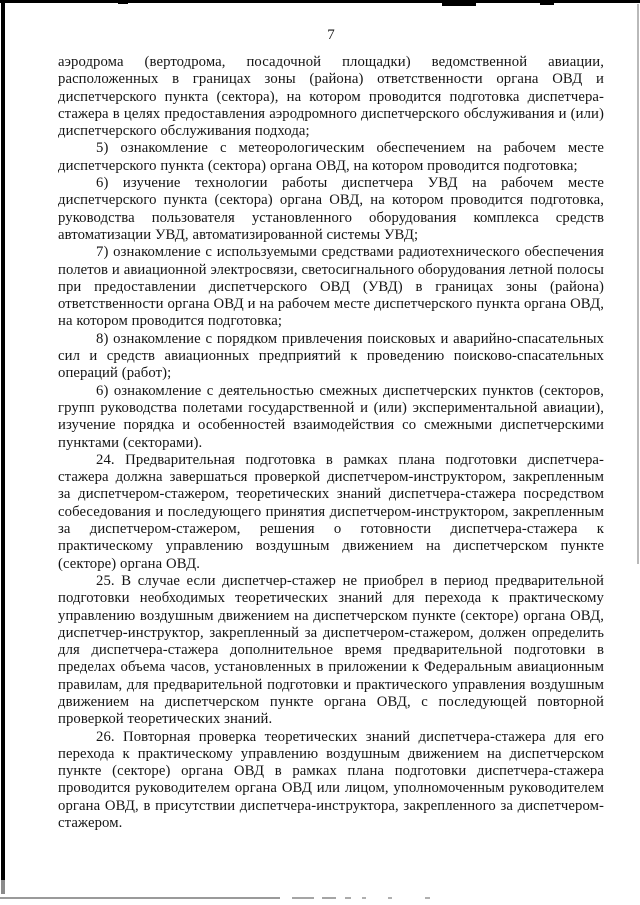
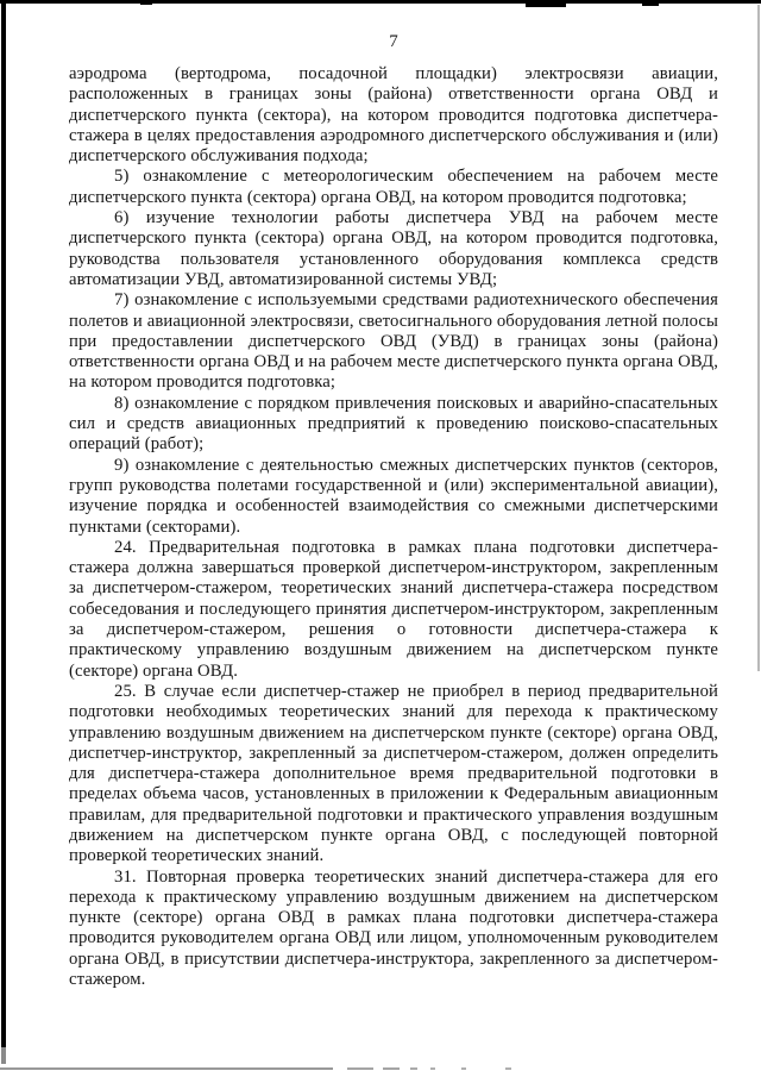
  7
- аэродрома (вертодрома, посадочной площадки) ведомственной авиации, расположенных в границах зоны (района) ответственности органа ОВД и диспетчерского пункта (сектора), на котором проводится подготовка диспетчера-стажера в целях предоставления аэродромного диспетчерского обслуживания и (или) диспетчерского обслуживания подхода;
+ аэродрома (вертодрома, посадочной площадки) электросвязи авиации, расположенных в границах зоны (района) ответственности органа ОВД и диспетчерского пункта (сектора), на котором проводится подготовка диспетчера-стажера в целях предоставления аэродромного диспетчерского обслуживания и (или) диспетчерского обслуживания подхода;
  5) ознакомление с метеорологическим обеспечением на рабочем месте диспетчерского пункта (сектора) органа ОВД, на котором проводится подготовка;
  6) изучение технологии работы диспетчера УВД на рабочем месте диспетчерского пункта (сектора) органа ОВД, на котором проводится подготовка, руководства пользователя установленного оборудования комплекса средств автоматизации УВД, автоматизированной системы УВД;
  7) ознакомление с используемыми средствами радиотехнического обеспечения полетов и авиационной электросвязи, светосигнального оборудования летной полосы при предоставлении диспетчерского ОВД (УВД) в границах зоны (района) ответственности органа ОВД и на рабочем месте диспетчерского пункта органа ОВД, на котором проводится подготовка;
  8) ознакомление с порядком привлечения поисковых и аварийно-спасательных сил и средств авиационных предприятий к проведению поисково-спасательных операций (работ);
- 6) ознакомление с деятельностью смежных диспетчерских пунктов (секторов, групп руководства полетами государственной и (или) экспериментальной авиации), изучение порядка и особенностей взаимодействия со смежными диспетчерскими пунктами (секторами).
+ 9) ознакомление с деятельностью смежных диспетчерских пунктов (секторов, групп руководства полетами государственной и (или) экспериментальной авиации), изучение порядка и особенностей взаимодействия со смежными диспетчерскими пунктами (секторами).
  24. Предварительная подготовка в рамках плана подготовки диспетчера-стажера должна завершаться проверкой диспетчером-инструктором, закрепленным за диспетчером-стажером, теоретических знаний диспетчера-стажера посредством собеседования и последующего принятия диспетчером-инструктором, закрепленным за диспетчером-стажером, решения о готовности диспетчера-стажера к практическому управлению воздушным движением на диспетчерском пункте (секторе) органа ОВД.
  25. В случае если диспетчер-стажер не приобрел в период предварительной подготовки необходимых теоретических знаний для перехода к практическому управлению воздушным движением на диспетчерском пункте (секторе) органа ОВД, диспетчер-инструктор, закрепленный за диспетчером-стажером, должен определить для диспетчера-стажера дополнительное время предварительной подготовки в пределах объема часов, установленных в приложении к Федеральным авиационным правилам, для предварительной подготовки и практического управления воздушным движением на диспетчерском пункте органа ОВД, с последующей повторной проверкой теоретических знаний.
- 26. Повторная проверка теоретических знаний диспетчера-стажера для его перехода к практическому управлению воздушным движением на диспетчерском пункте (секторе) органа ОВД в рамках плана подготовки диспетчера-стажера проводится руководителем органа ОВД или лицом, уполномоченным руководителем органа ОВД, в присутствии диспетчера-инструктора, закрепленного за диспетчером-стажером.
+ 31. Повторная проверка теоретических знаний диспетчера-стажера для его перехода к практическому управлению воздушным движением на диспетчерском пункте (секторе) органа ОВД в рамках плана подготовки диспетчера-стажера проводится руководителем органа ОВД или лицом, уполномоченным руководителем органа ОВД, в присутствии диспетчера-инструктора, закрепленного за диспетчером-стажером.
